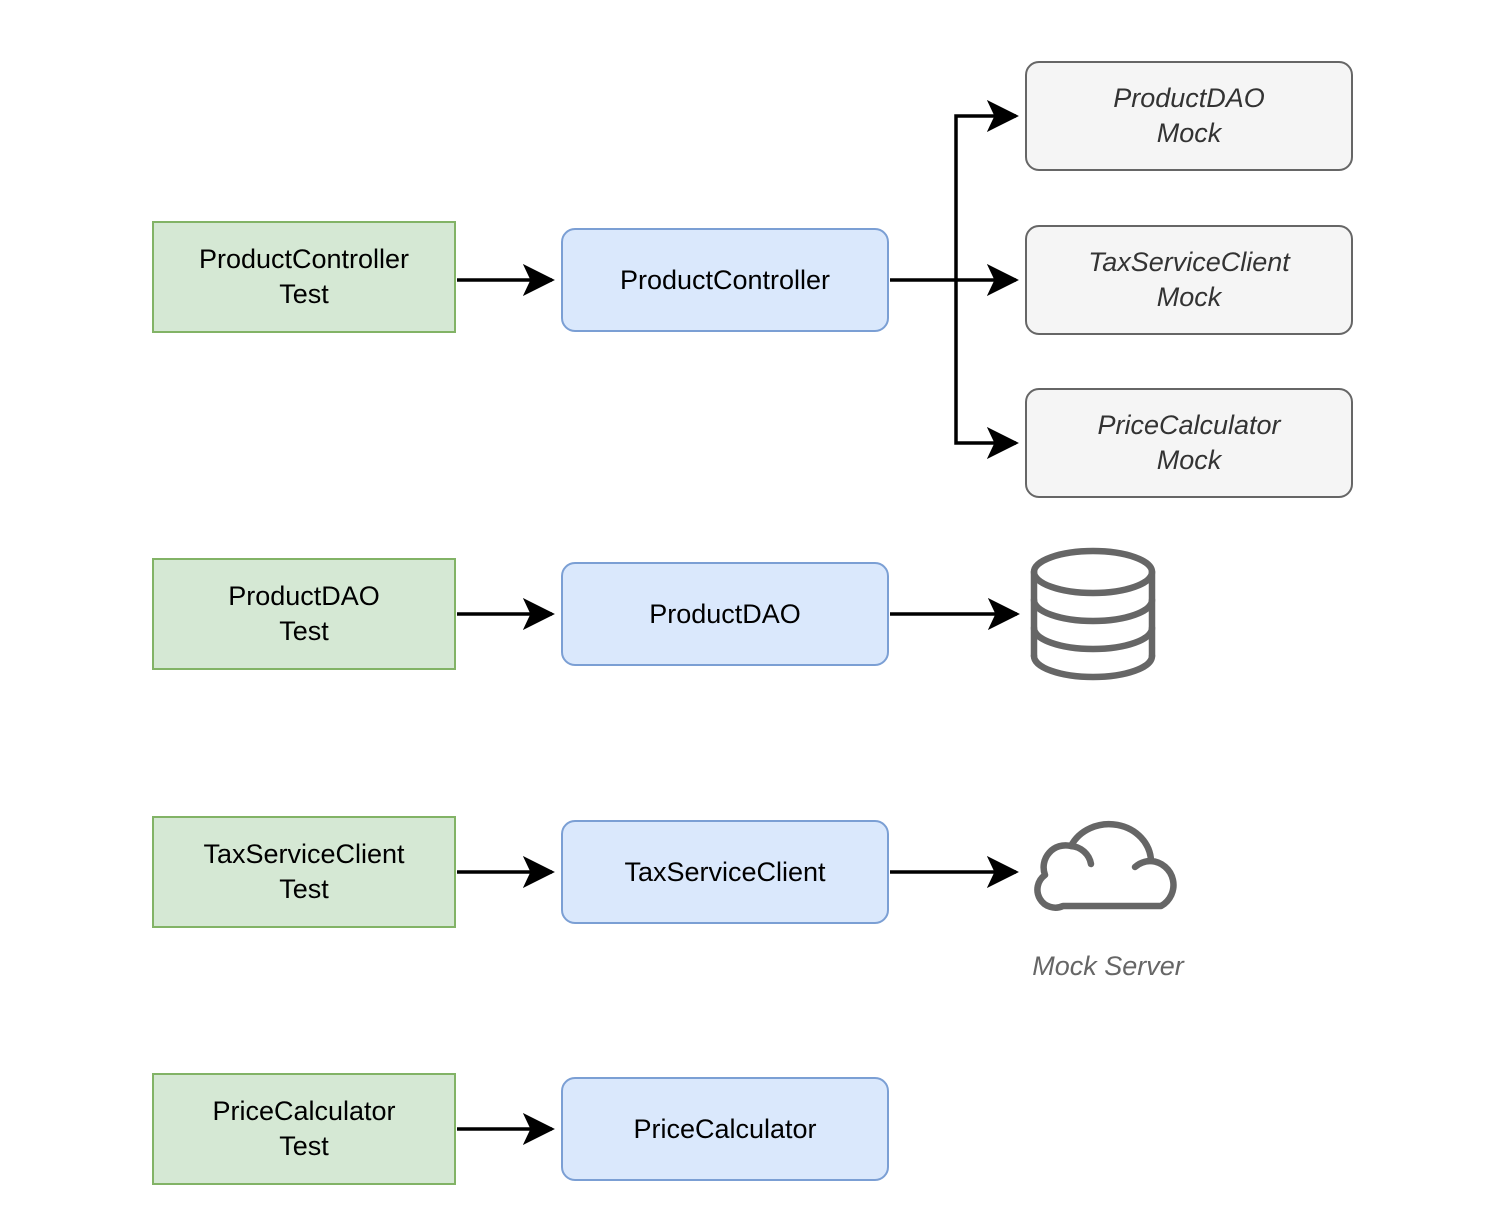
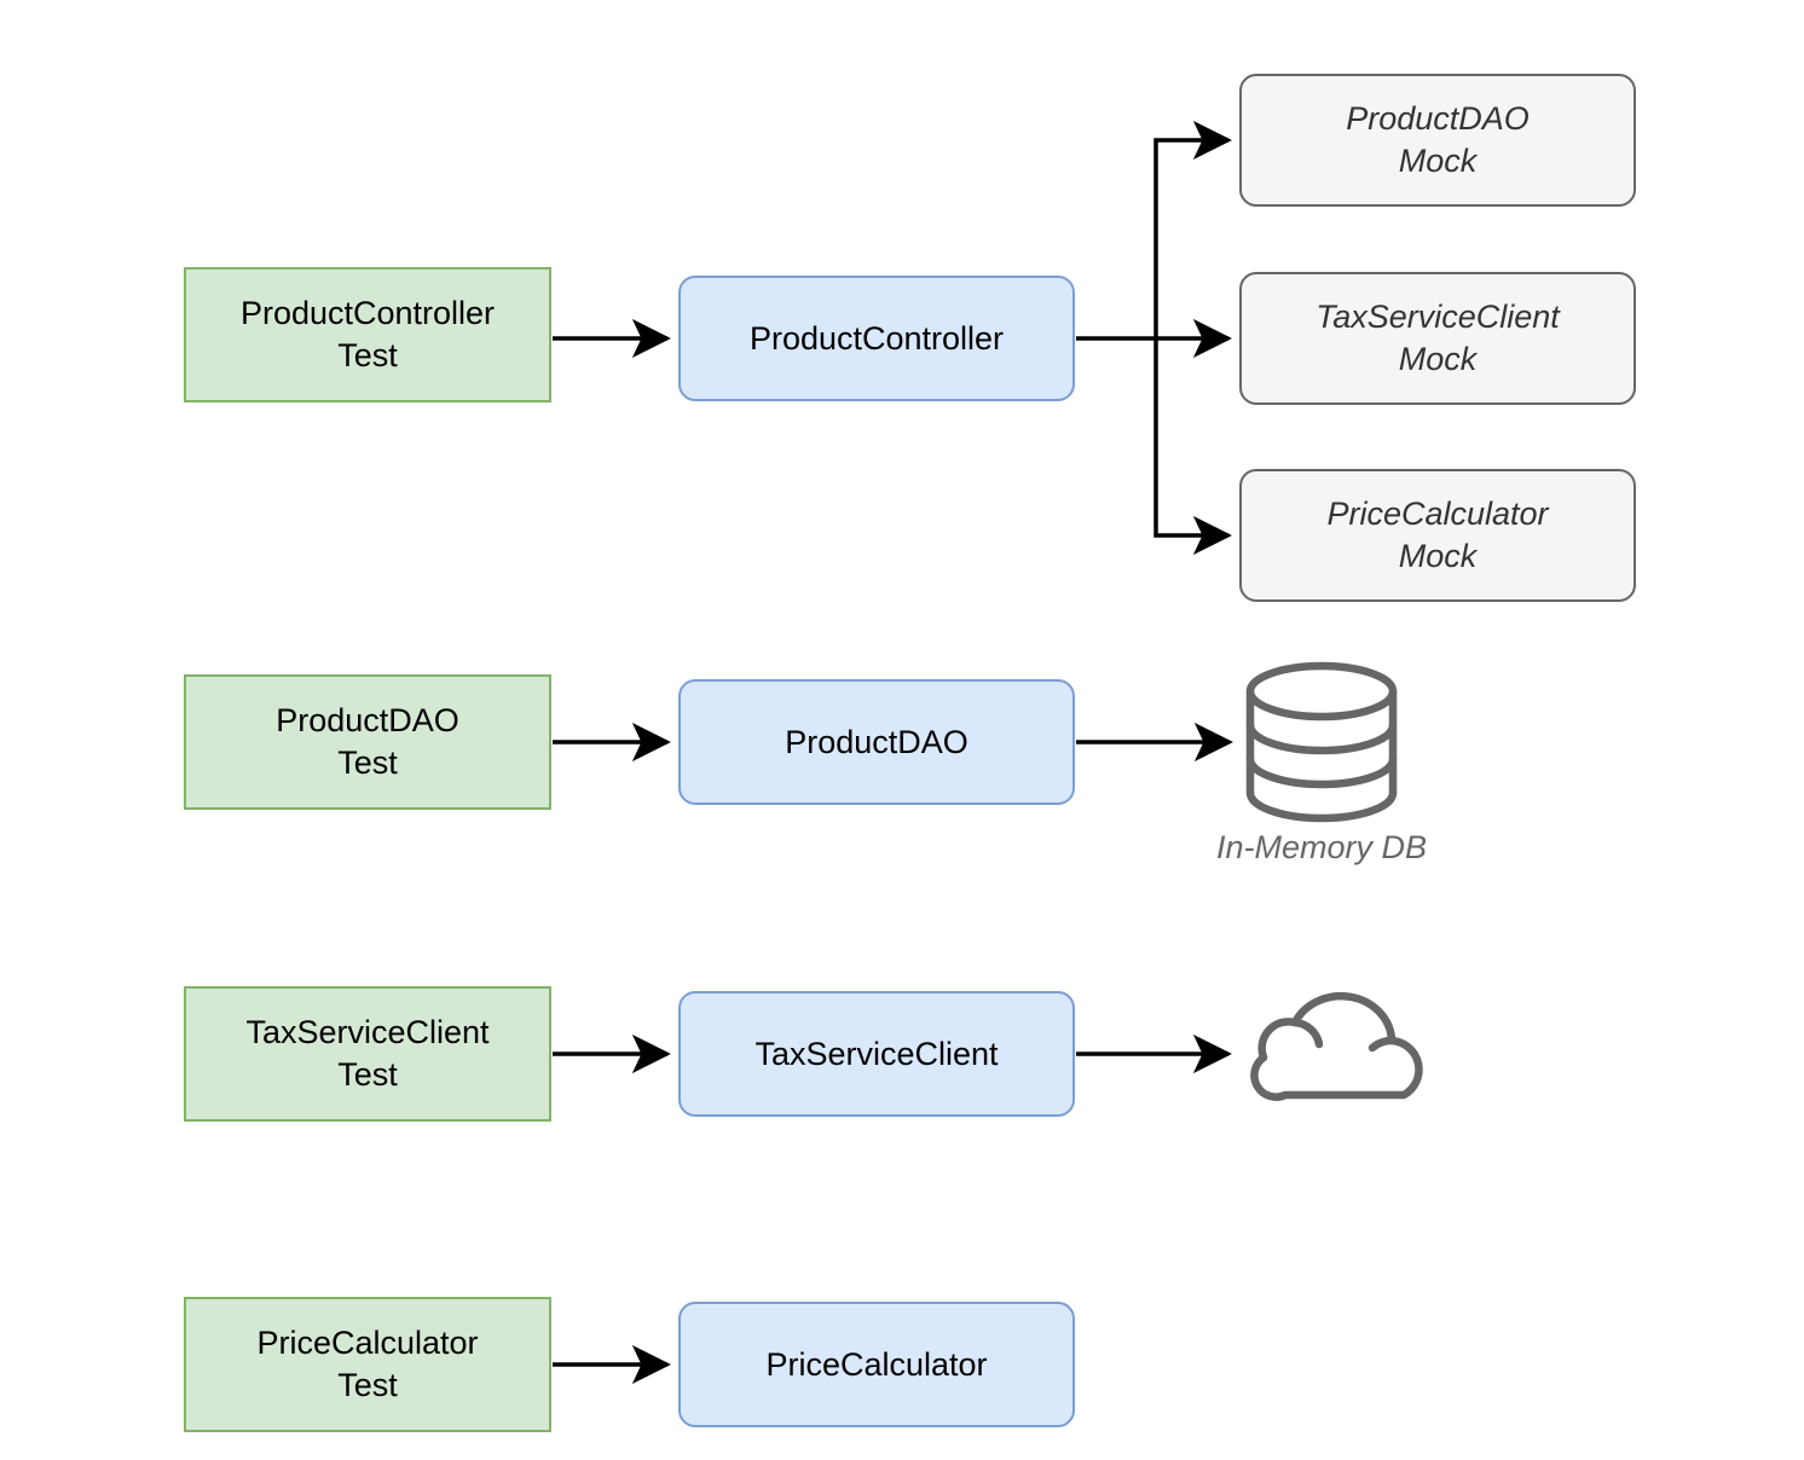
  ProductController
  Test
  ProductController
  ProductDAO
  Mock
  TaxServiceClient
  Mock
  PriceCalculator
  Mock
  ProductDAO
  Test
  ProductDAO
+ In-Memory DB
  TaxServiceClient
  Test
  TaxServiceClient
- Mock Server
  PriceCalculator
  Test
  PriceCalculator
